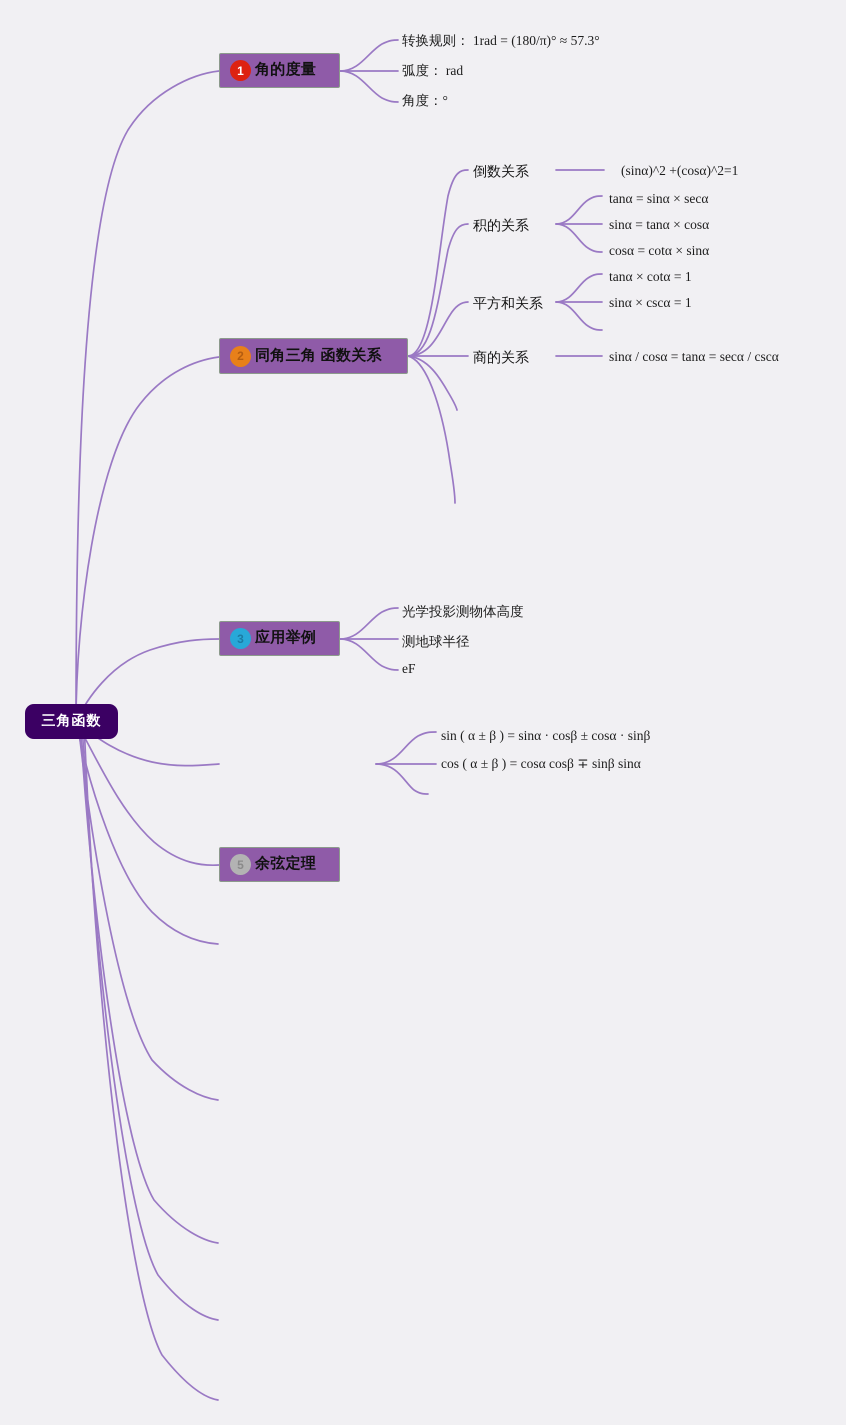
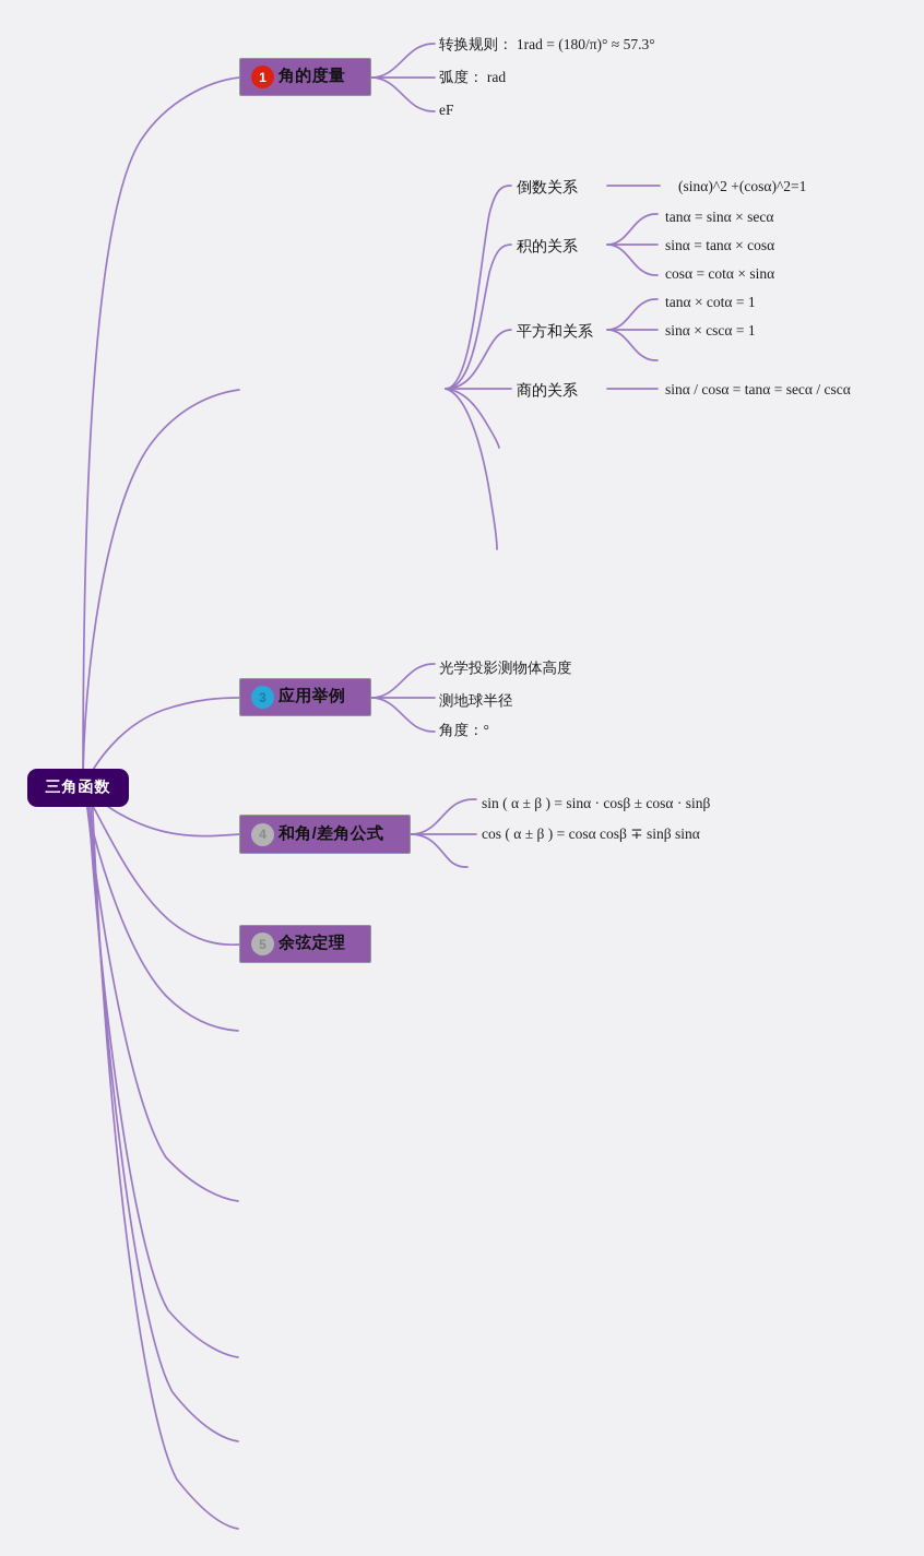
  三角函数
  1
  角的度量
  转换规则： 1rad = (180/π)° ≈ 57.3°
  弧度： rad
- 角度：°
+ eF
- 2
- 同角三角 函数关系
  倒数关系
  (sinα)^2 +(cosα)^2=1
  积的关系
  tanα = sinα × secα
  sinα = tanα × cosα
  cosα = cotα × sinα
  平方和关系
  tanα × cotα = 1
  sinα × cscα = 1
  商的关系
  sinα / cosα = tanα = secα / cscα
  3
  应用举例
  光学投影测物体高度
  测地球半径
- eF
+ 角度：°
+ 4
+ 和角/差角公式
  sin ( α ± β ) = sinα · cosβ ± cosα · sinβ
  cos ( α ± β ) = cosα cosβ ∓ sinβ sinα
  5
  余弦定理
